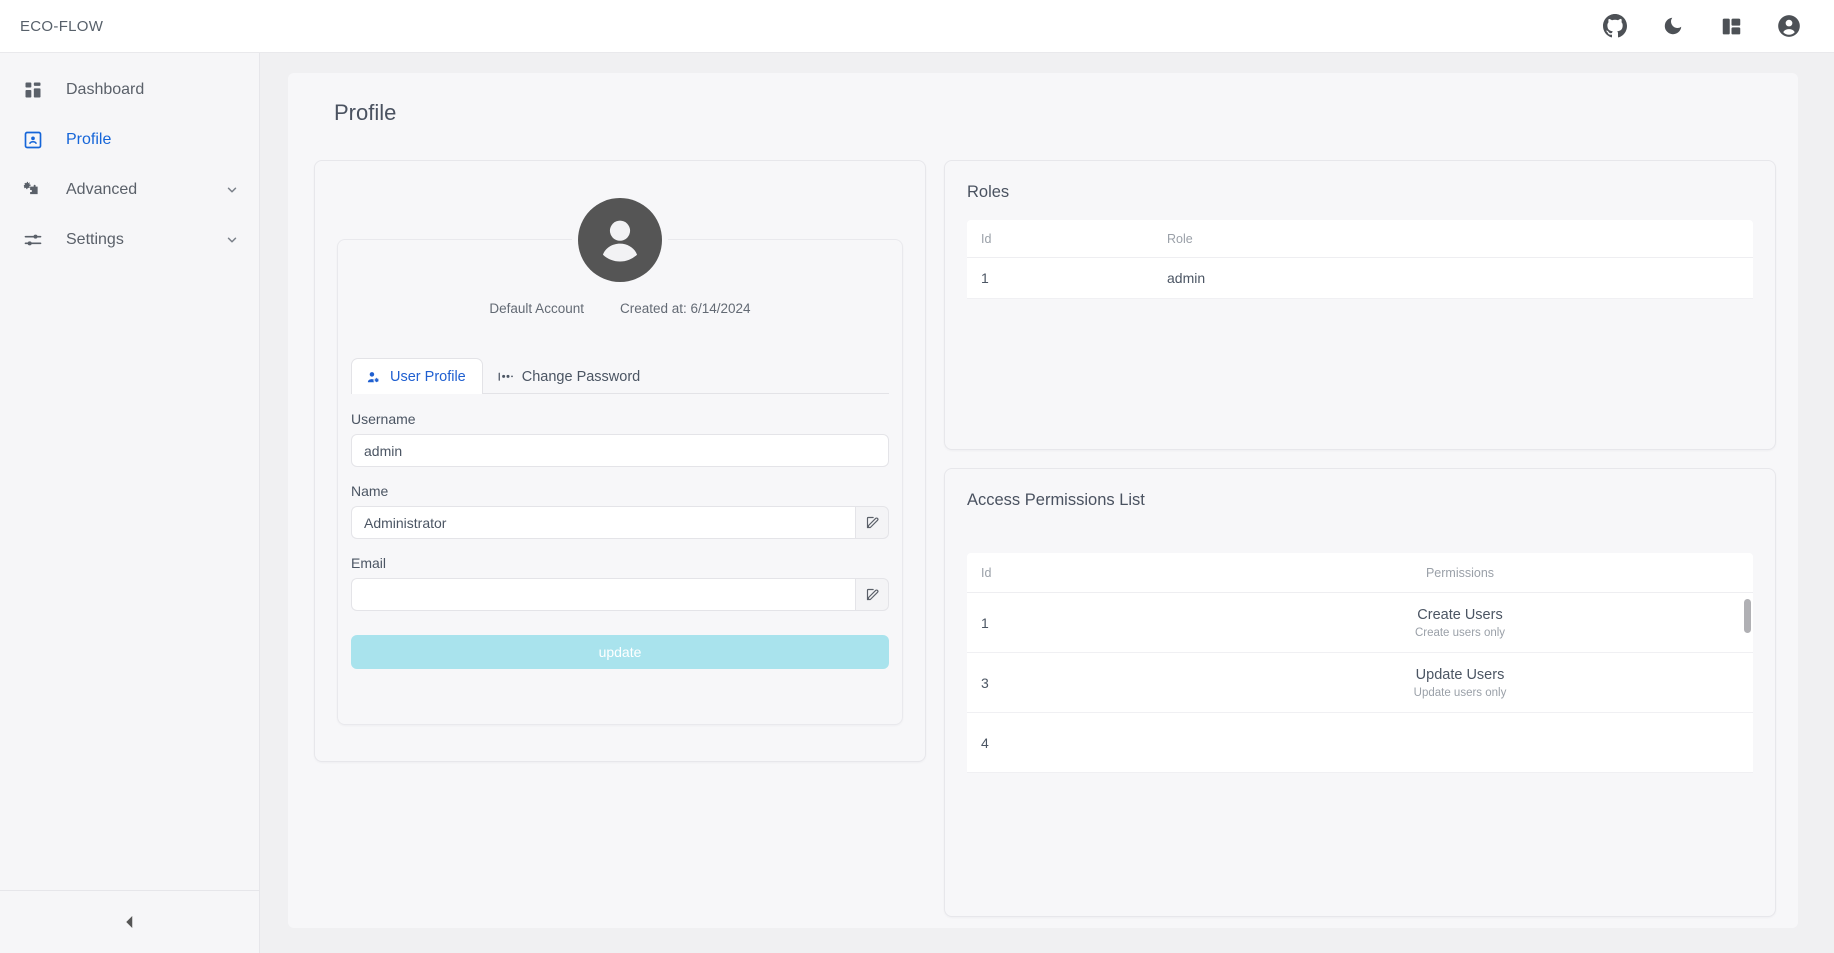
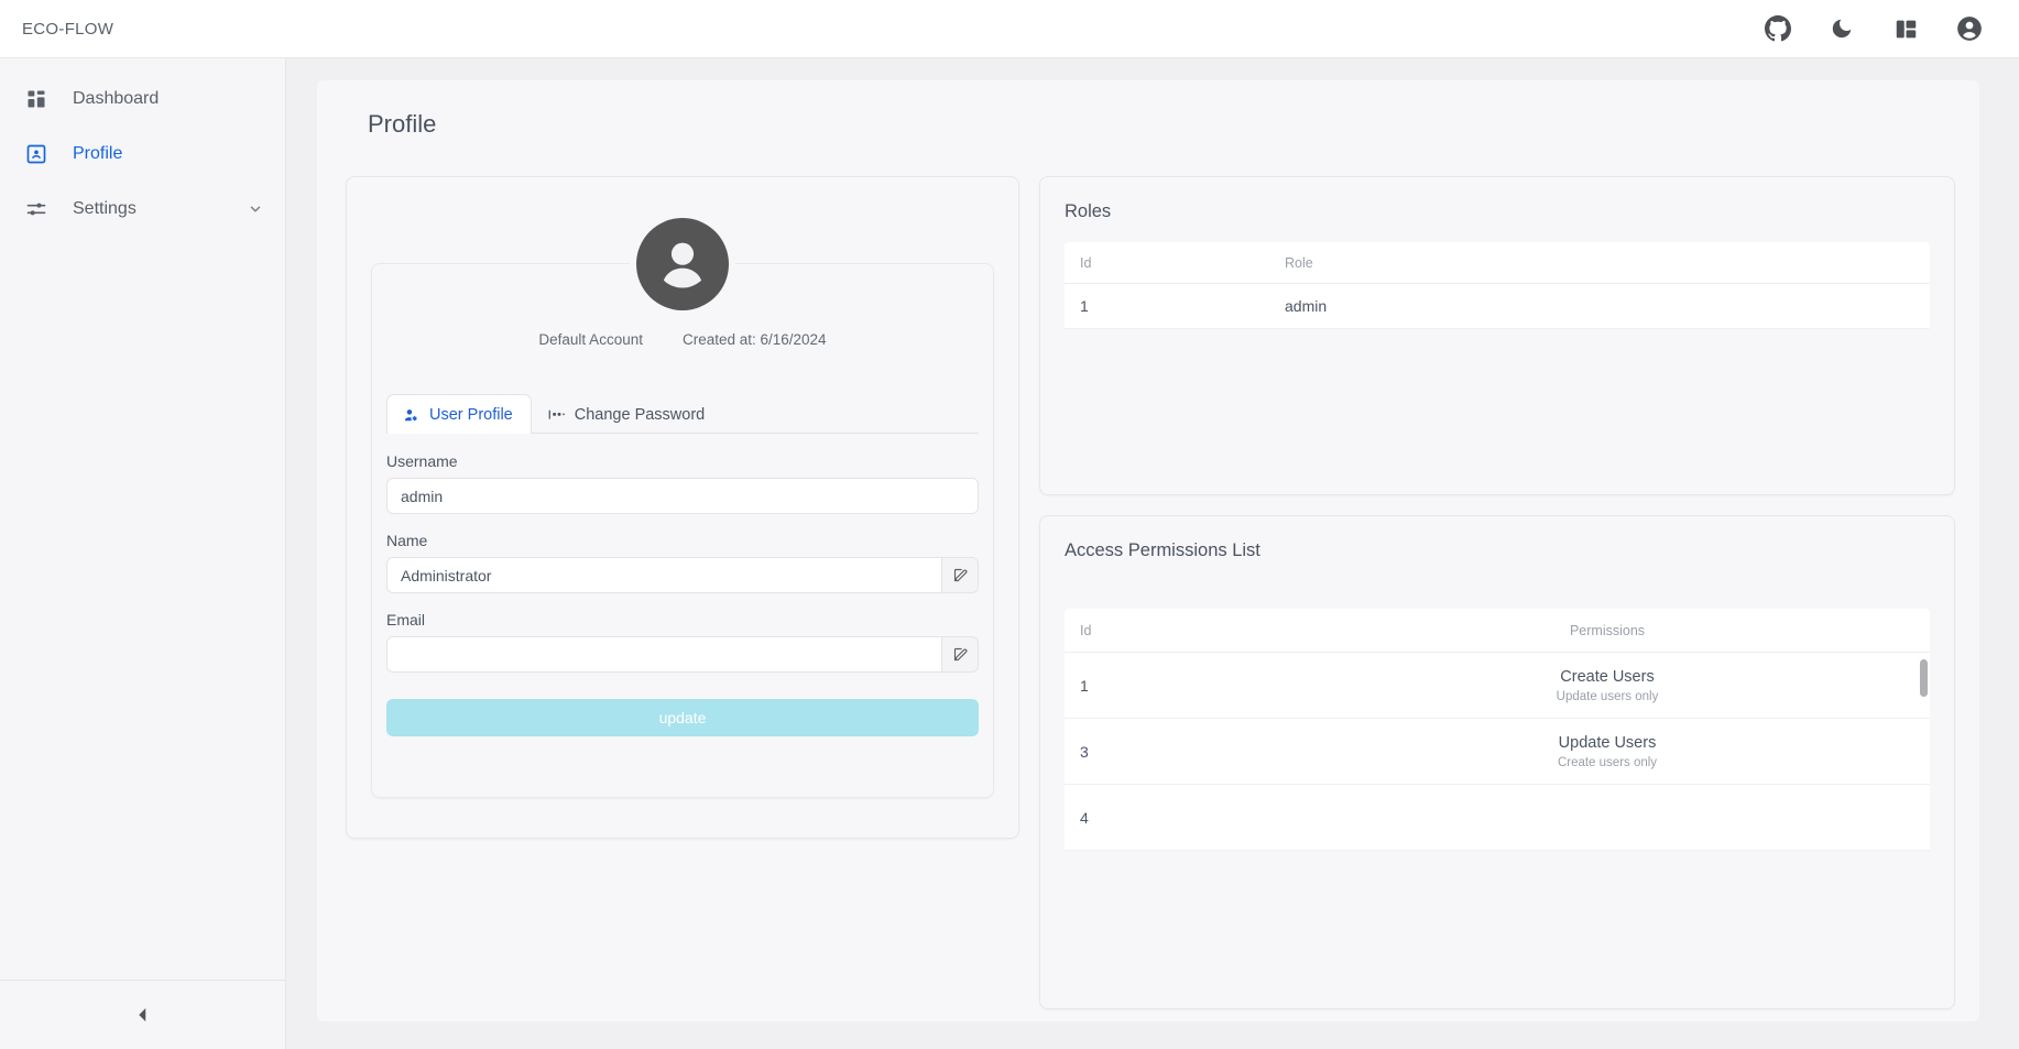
  ECO-FLOW
  Dashboard
  Profile
- Advanced
  Settings
  Profile
  Default Account
- Created at: 6/14/2024
+ Created at: 6/16/2024
  User Profile
  Change Password
  Username
  admin
  Name
  Administrator
  Email
  update
  Roles
  Id
  Role
  1
  admin
  Access Permissions List
  Id
  Permissions
  1
  Create Users
- Create users only
+ Update users only
  3
  Update Users
- Update users only
+ Create users only
  4
